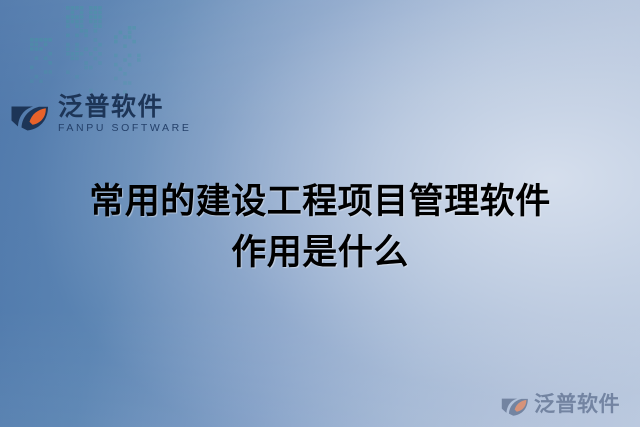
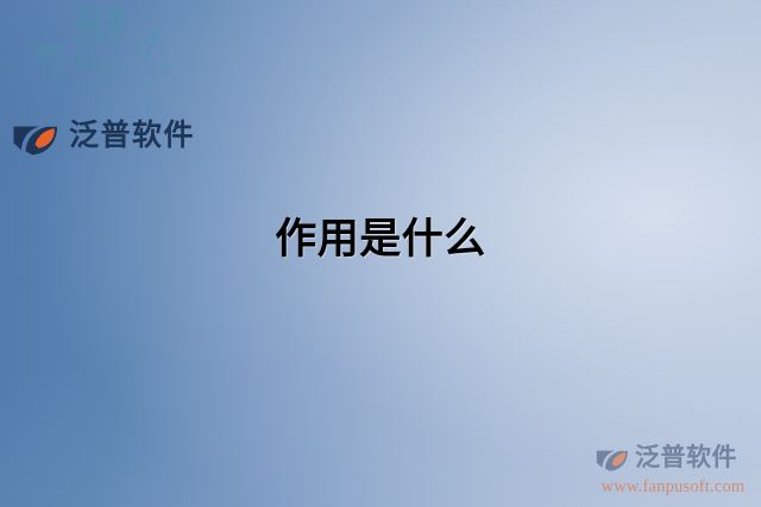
  泛普软件
- FANPU SOFTWARE
- 常用的建设工程项目管理软件
  作用是什么
  泛普软件
+ www.fanpusoft.com
